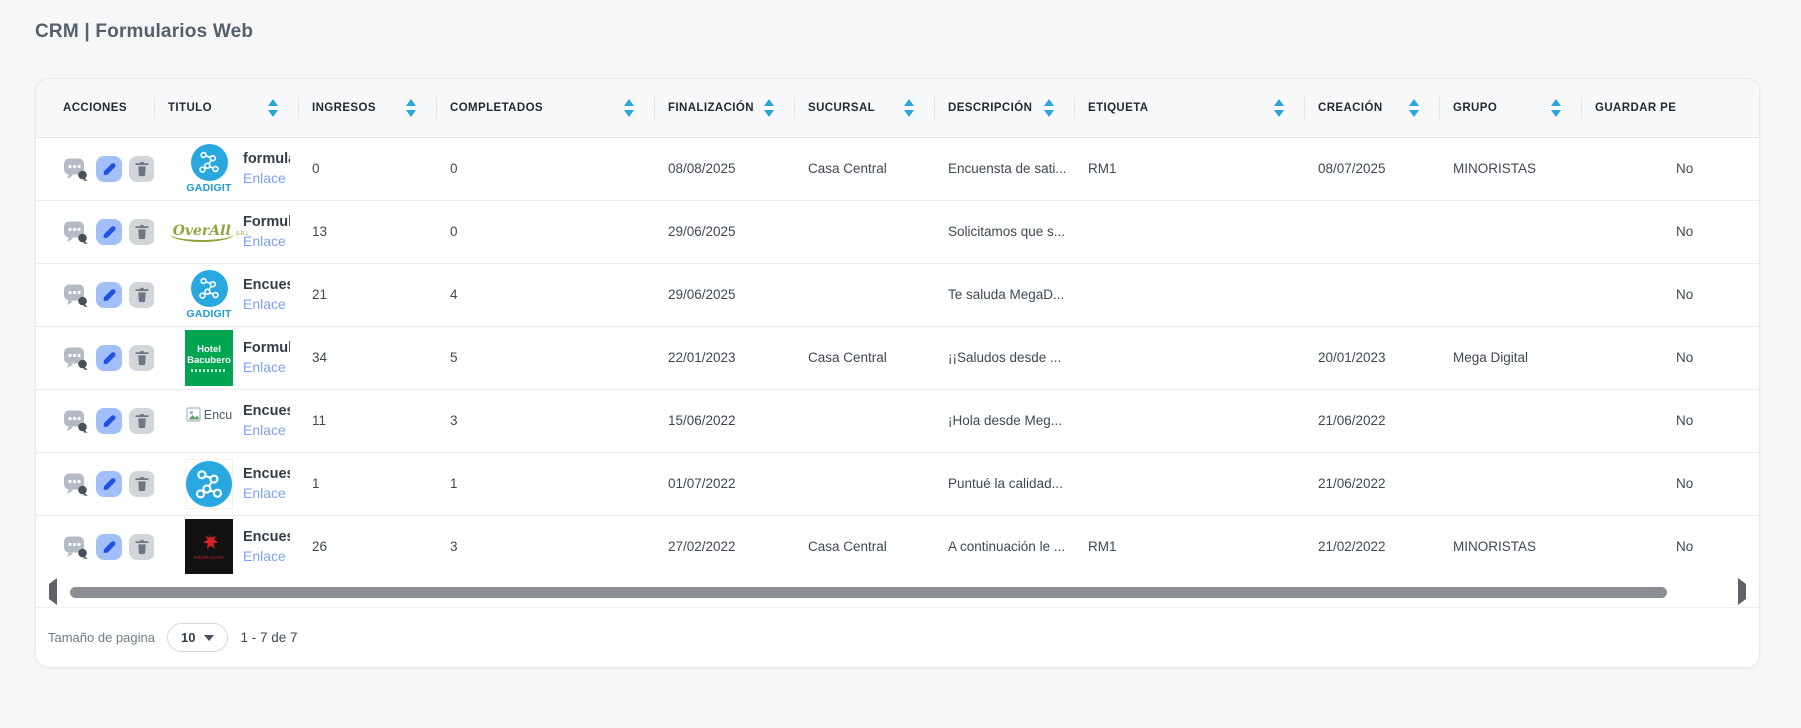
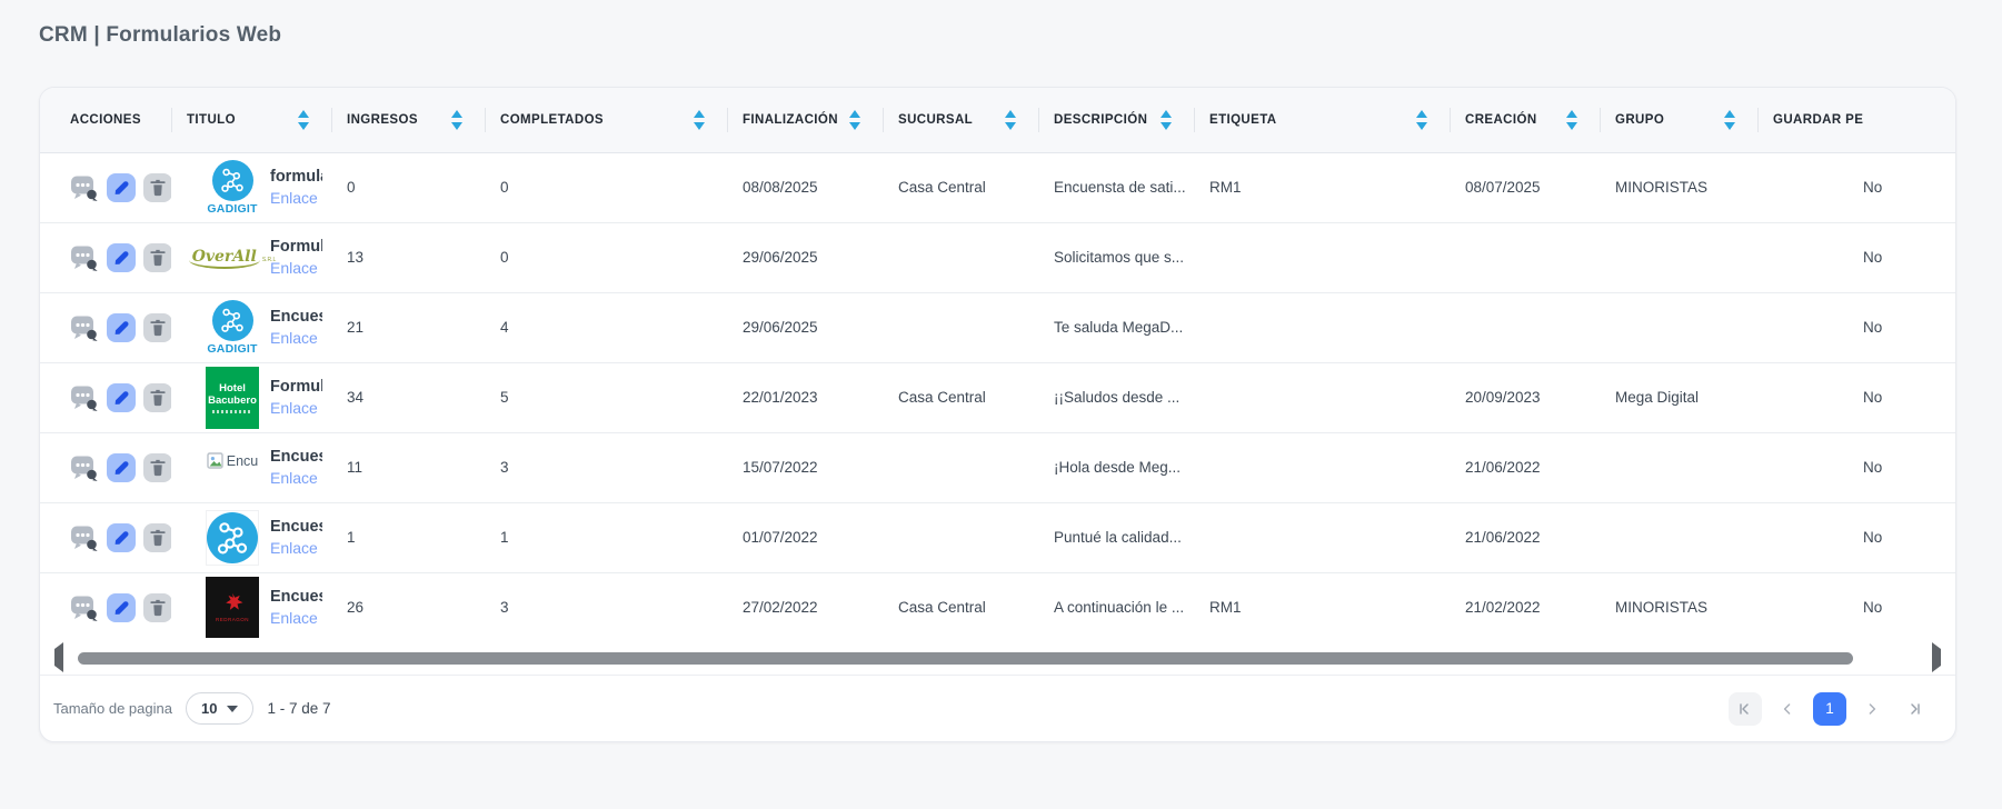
  CRM | Formularios Web
  ACCIONES	TITULO	INGRESOS	COMPLETADOS	FINALIZACIÓN	SUCURSAL	DESCRIPCIÓN	ETIQUETA	CREACIÓN	GRUPO	GUARDAR PE
  	GADIGIT formul Enlace	0	0	08/08/2025	Casa Central	Encuensta de sati...	RM1	08/07/2025	MINORISTAS	No
  	OverAll Formu Enlace	13	0	29/06/2025		Solicitamos que s...				No
  	GADIGIT Encue Enlace	21	4	29/06/2025		Te saluda MegaD...				No
- 	HotelBacubero Formu Enlace	34	5	22/01/2023	Casa Central	¡¡Saludos desde ...		20/01/2023	Mega Digital	No
+ 	HotelBacubero Formu Enlace	34	5	22/01/2023	Casa Central	¡¡Saludos desde ...		20/09/2023	Mega Digital	No
- 	Encu Encue Enlace	11	3	15/06/2022		¡Hola desde Meg...		21/06/2022		No
+ 	Encu Encue Enlace	11	3	15/07/2022		¡Hola desde Meg...		21/06/2022		No
  	Encue Enlace	1	1	01/07/2022		Puntué la calidad...		21/06/2022		No
  	Encue Enlace	26	3	27/02/2022	Casa Central	A continuación le ...	RM1	21/02/2022	MINORISTAS	No
  Tamaño de pagina
  10
  1 - 7 de 7
+ 1
